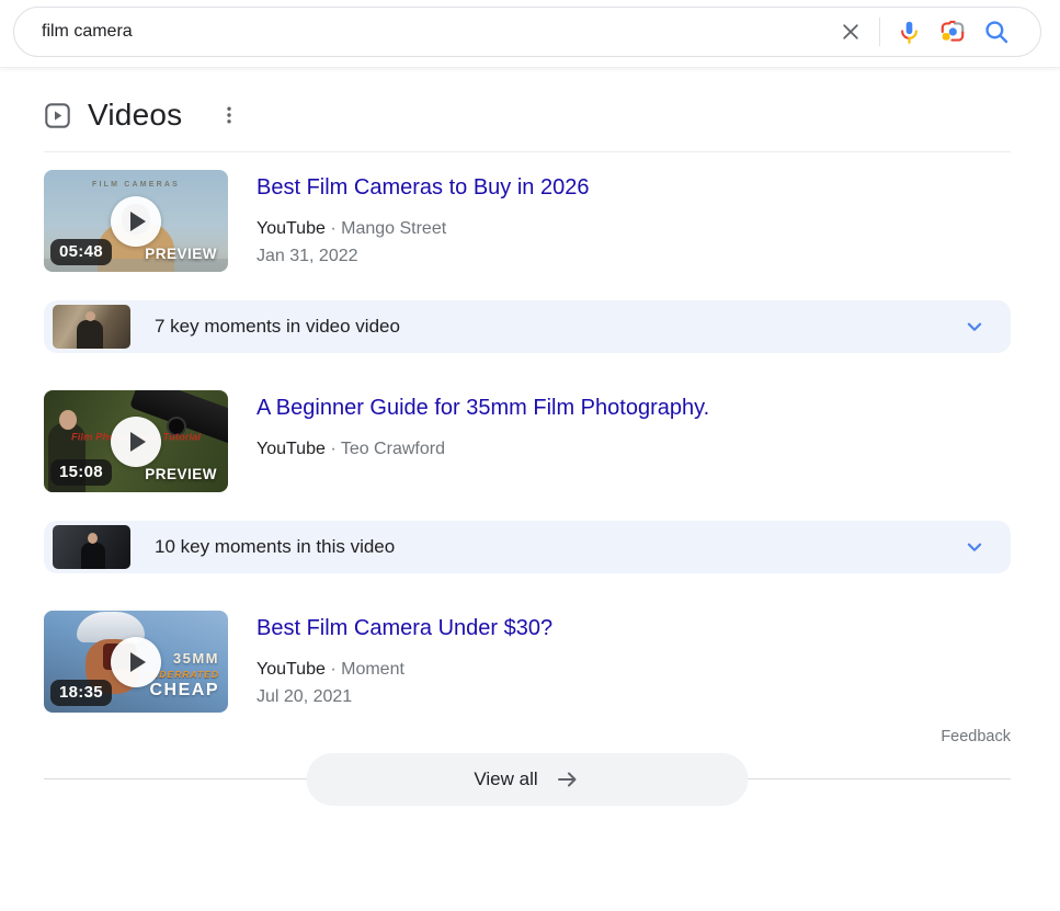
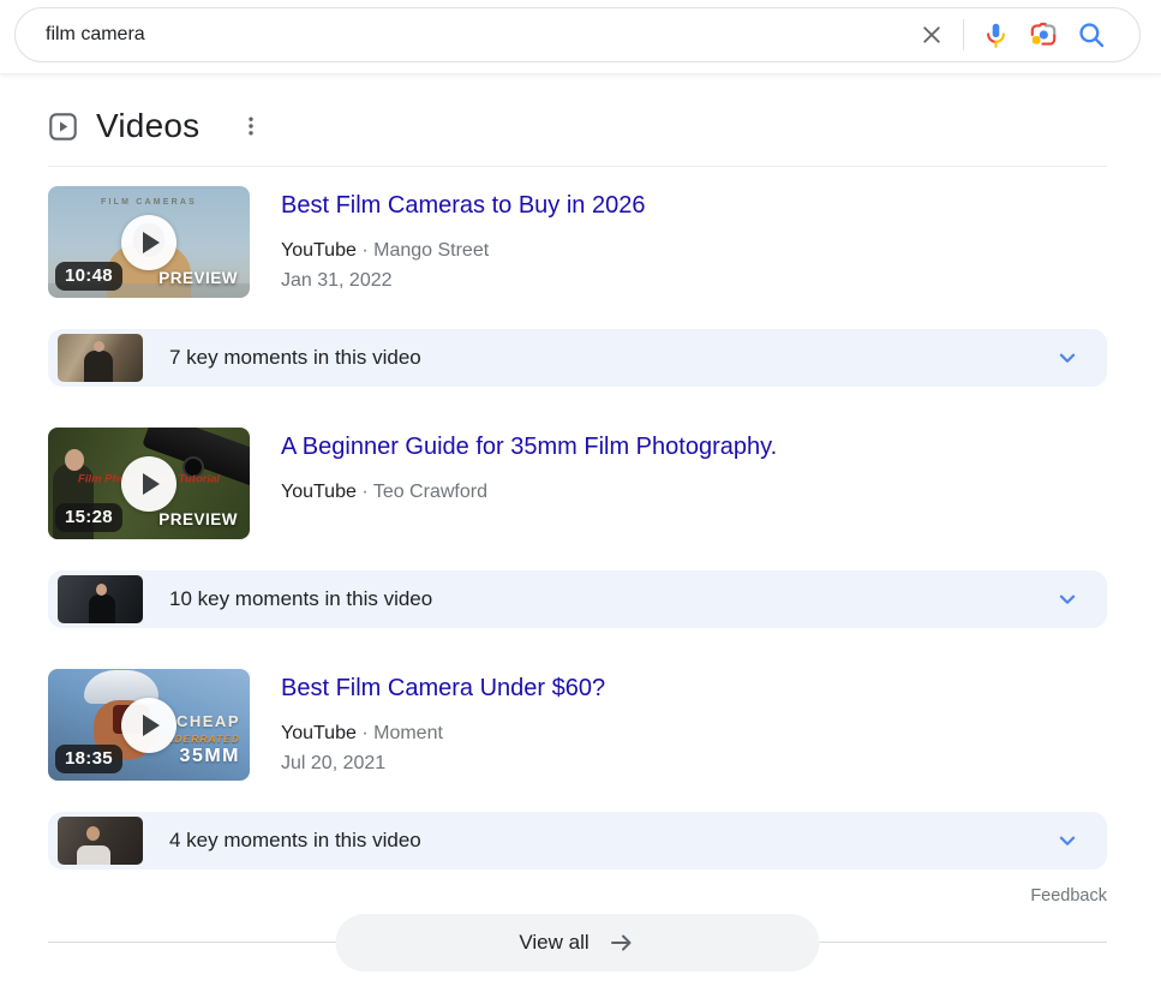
  film camera
  Videos
- 05:48
+ 10:48
  PREVIEW
  Best Film Cameras to Buy in 2026
  YouTube · Mango Street
  Jan 31, 2022
- 7 key moments in video video
+ 7 key moments in this video
- 15:08
+ 15:28
  PREVIEW
  A Beginner Guide for 35mm Film Photography.
  YouTube · Teo Crawford
  10 key moments in this video
- 35MM
+ CHEAP
  DERRATED
- CHEAP
+ 35MM
  18:35
- Best Film Camera Under $30?
+ Best Film Camera Under $60?
  YouTube · Moment
  Jul 20, 2021
+ 4 key moments in this video
  Feedback
  View all
